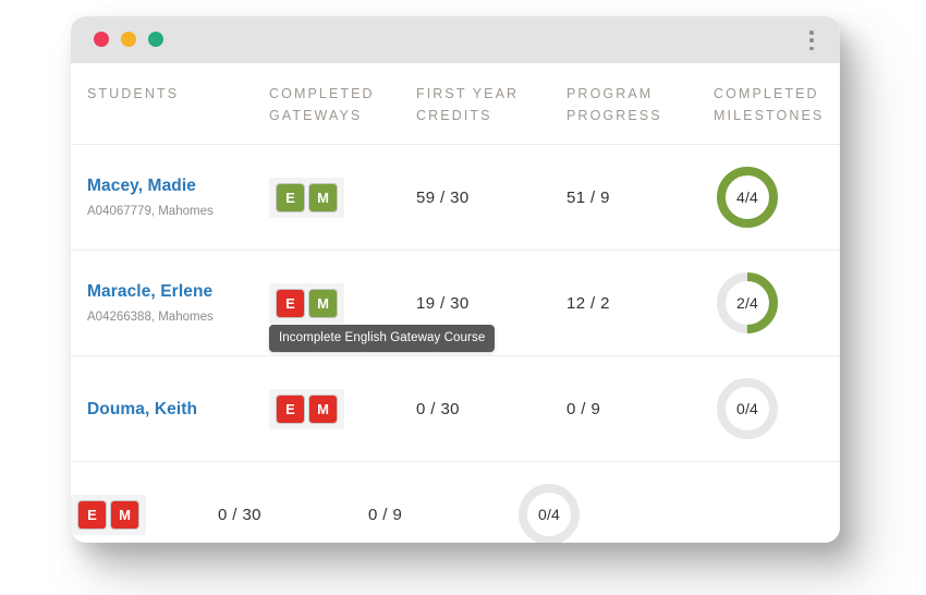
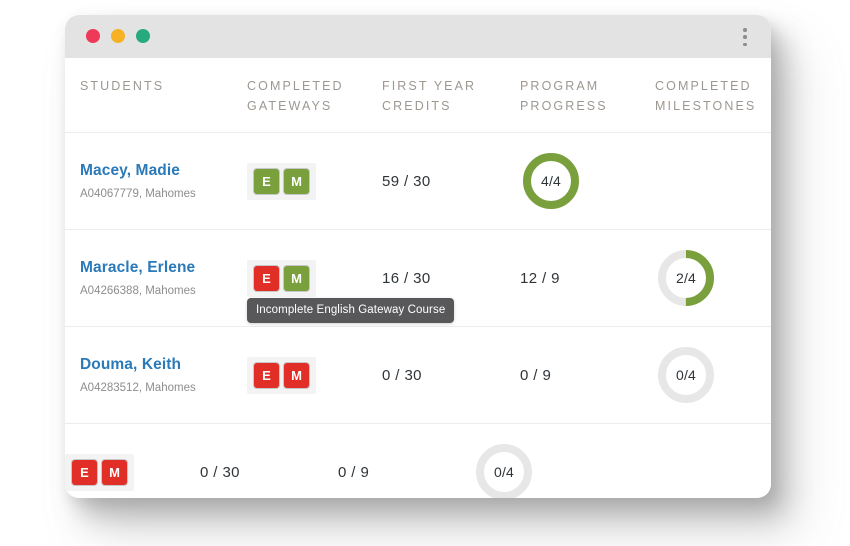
  STUDENTS
  COMPLETED
  GATEWAYS
  FIRST YEAR
  CREDITS
  PROGRAM
  PROGRESS
  COMPLETED
  MILESTONES
  Macey, Madie
  A04067779, Mahomes
  E
  M
  59 / 30
- 51 / 9
  4/4
  Maracle, Erlene
  A04266388, Mahomes
  E
  M
- 19 / 30
+ 16 / 30
- 12 / 2
+ 12 / 9
  2/4
  Incomplete English Gateway Course
  Douma, Keith
+ A04283512, Mahomes
  E
  M
  0 / 30
  0 / 9
  0/4
  E
  M
  0 / 30
  0 / 9
  0/4
